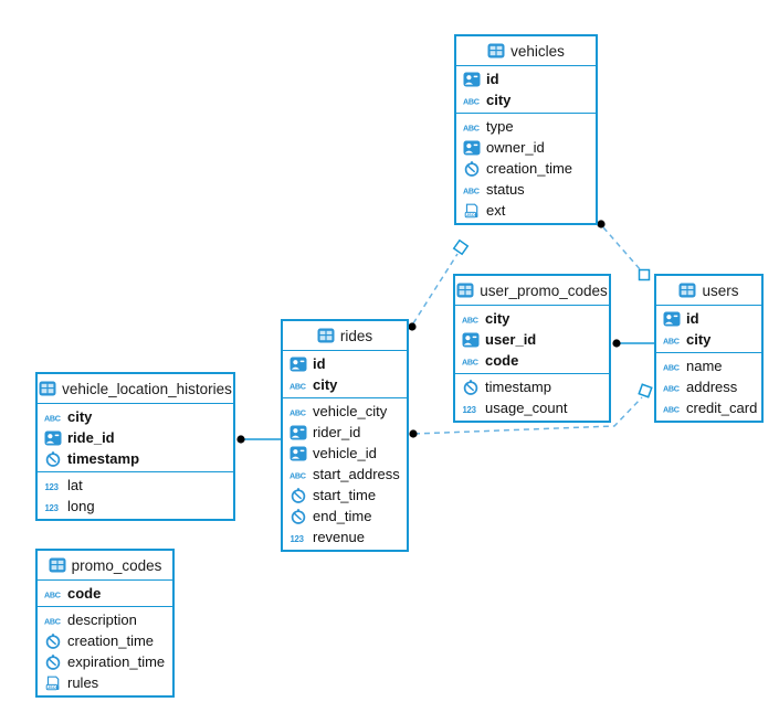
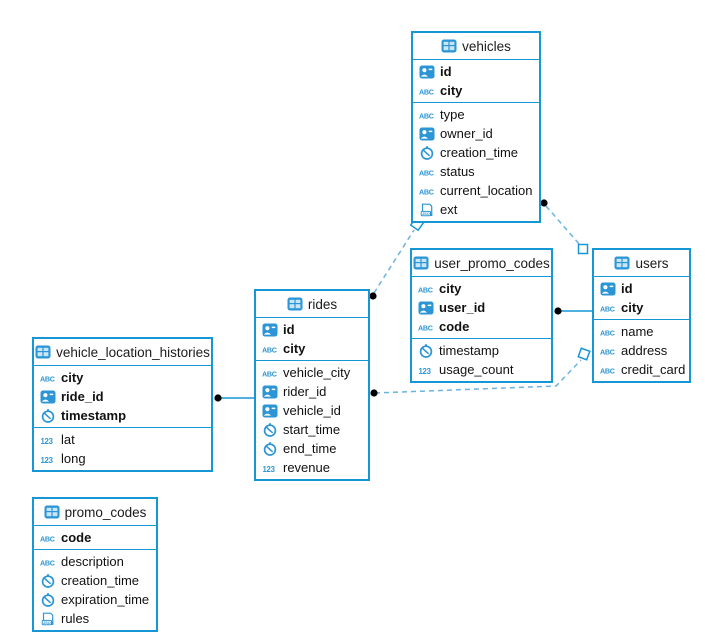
  vehicles
  id
  city
  type
  owner_id
  creation_time
  status
+ current_location
  ext
  user_promo_codes
  city
  user_id
  code
  timestamp
  usage_count
  users
  id
  city
  name
  address
  credit_card
  rides
  id
  city
  vehicle_city
  rider_id
  vehicle_id
- start_address
  start_time
  end_time
  revenue
  vehicle_location_histories
  city
  ride_id
  timestamp
  lat
  long
  promo_codes
  code
  description
  creation_time
  expiration_time
  rules
